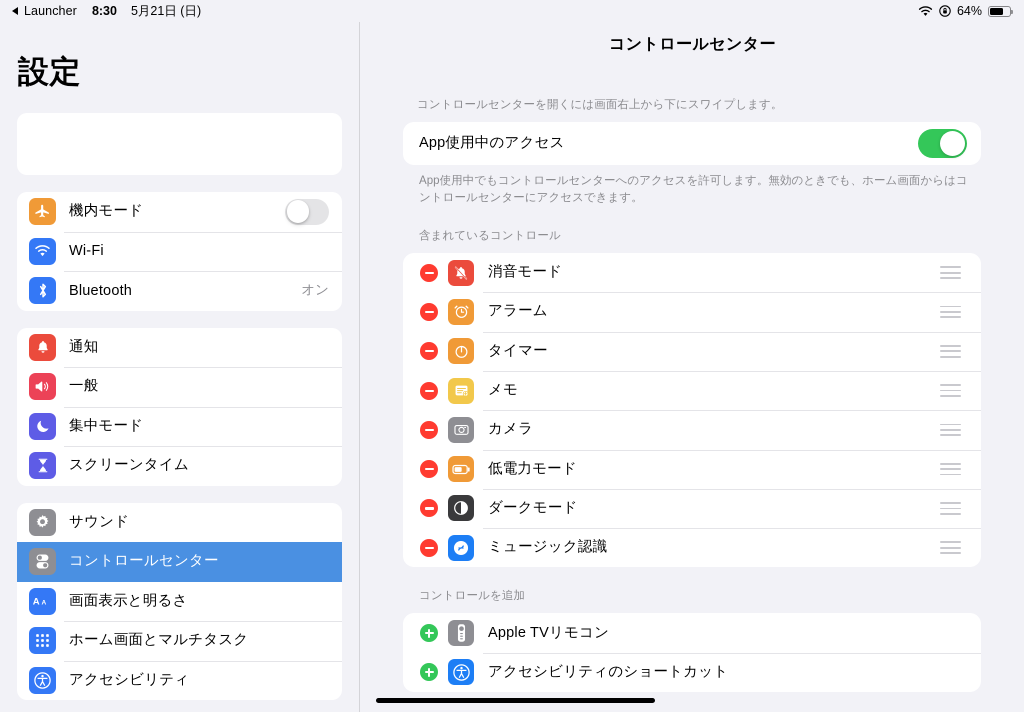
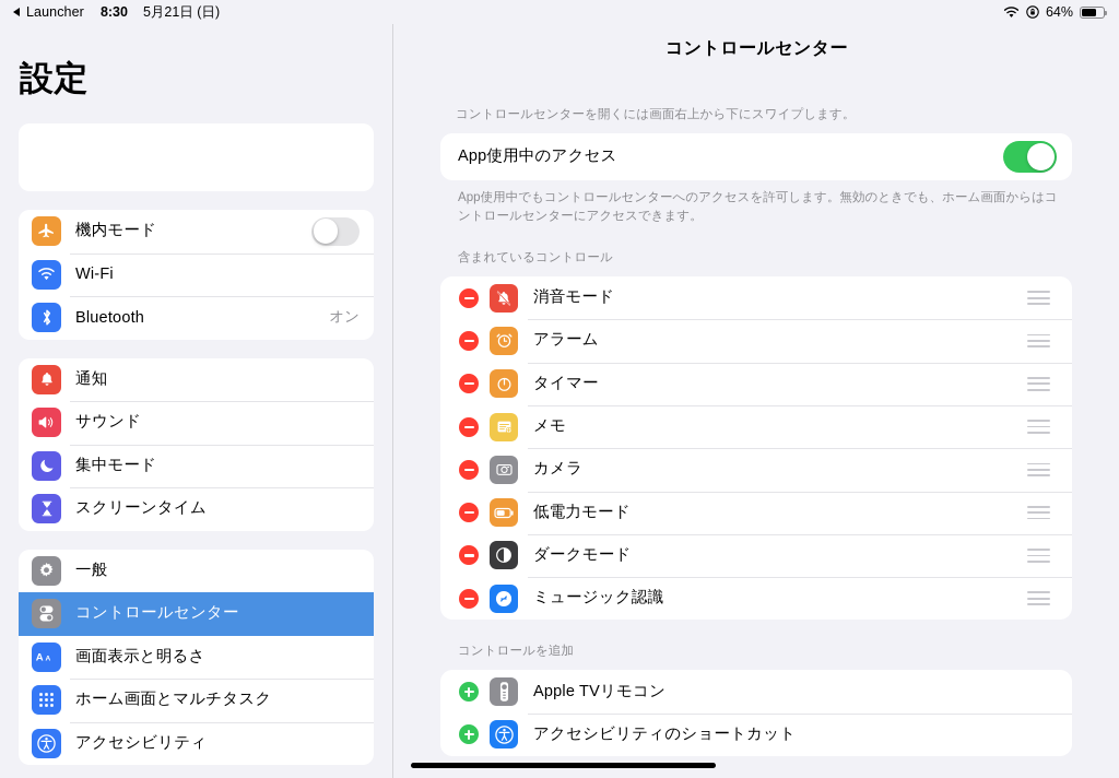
  Launcher
  8:30
  5月21日 (日)
  64%
  設定
  機内モード
  Wi-Fi
  Bluetooth
  オン
  通知
- 一般
+ サウンド
  集中モード
  スクリーンタイム
- サウンド
+ 一般
  コントロールセンター
  A
  画面表示と明るさ
  ホーム画面とマルチタスク
  アクセシビリティ
  コントロールセンター
  コントロールセンターを開くには画面右上から下にスワイプします。
  App使用中のアクセス
  App使用中でもコントロールセンターへのアクセスを許可します。無効のときでも、ホーム画面からはコントロールセンターにアクセスできます。
  含まれているコントロール
  消音モード
  アラーム
  タイマー
  メモ
  カメラ
  低電力モード
  ダークモード
  ミュージック認識
  コントロールを追加
  Apple TVリモコン
  アクセシビリティのショートカット
